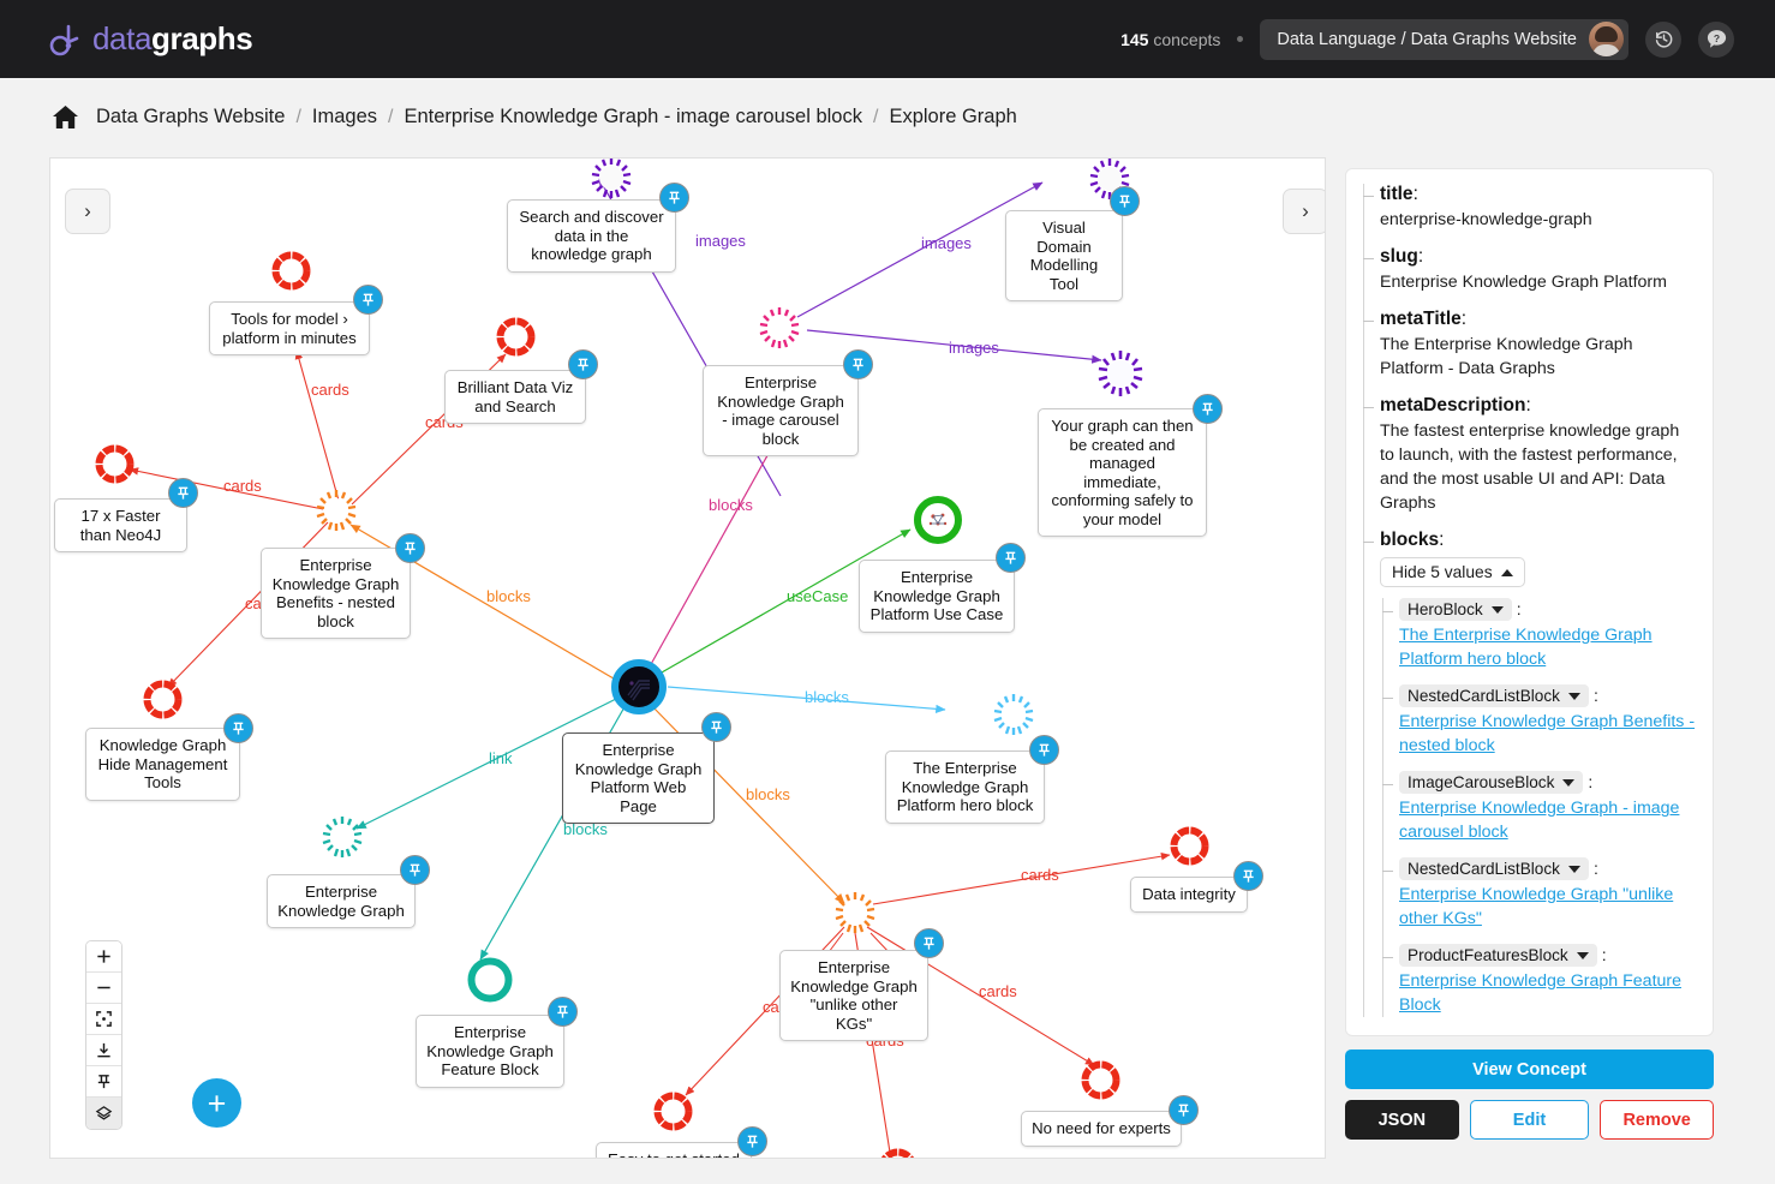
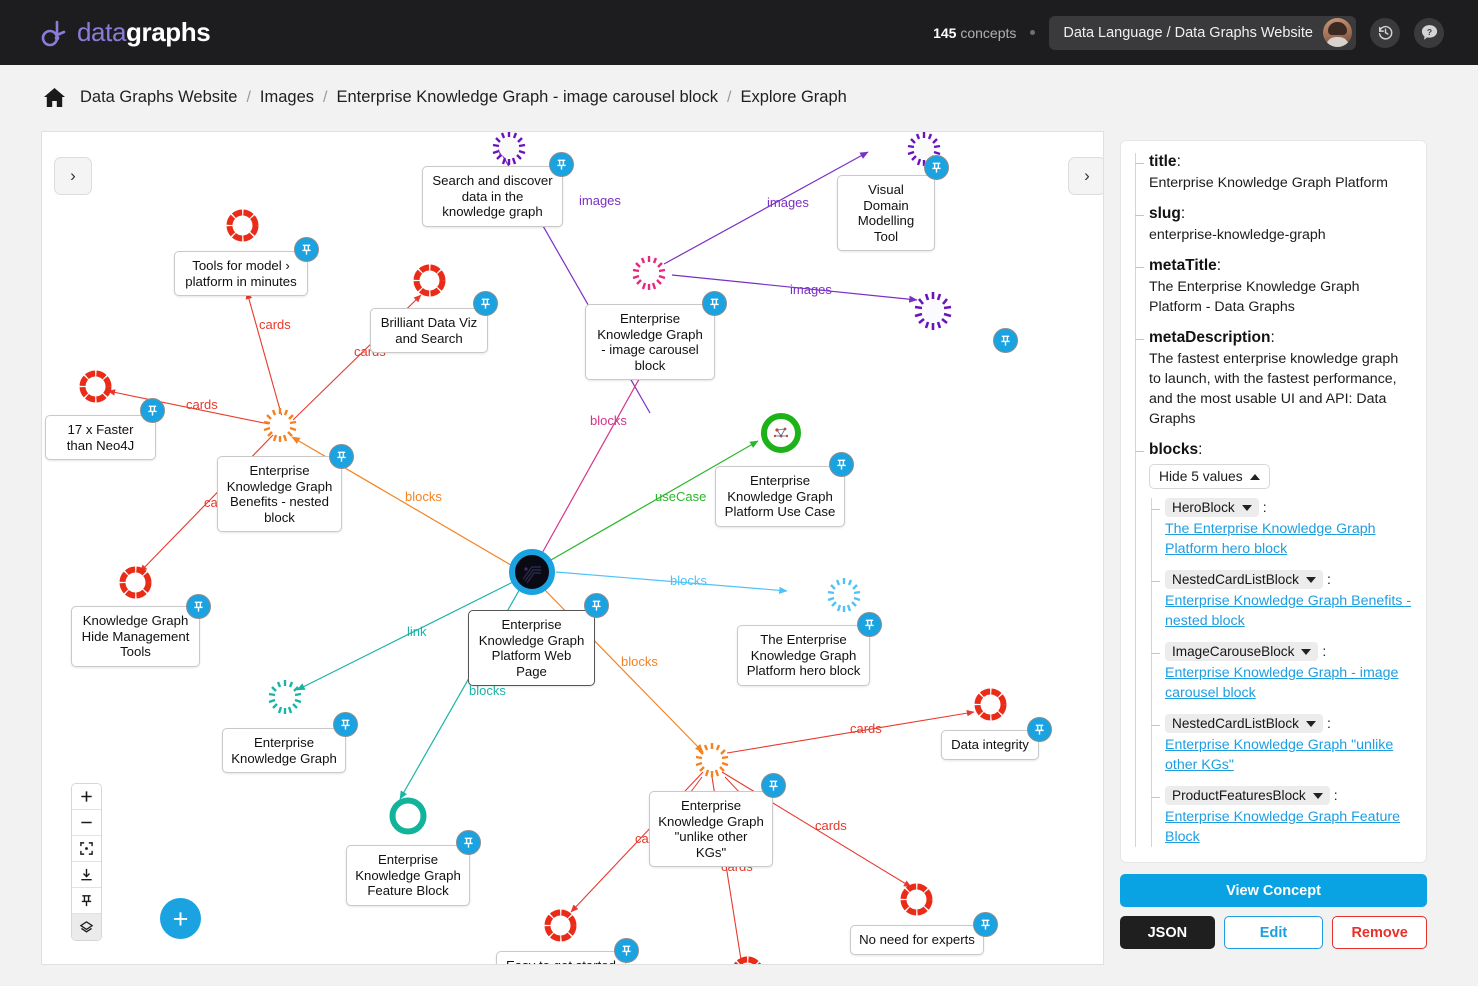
  datagraphs
  145 concepts
  Data Language / Data Graphs Website
  ?
  Data Graphs Website
  /
  Images
  /
  Enterprise Knowledge Graph - image carousel block
  /
  Explore Graph
  images
  images
  images
  cards
  cards
  blocks
  blocks
  useCase
  blocks
  link
  blocks
  blocks
  cards
  cards
  Search and discover data in the knowledge graph
  Visual Domain Modelling Tool
  Tools for model › platform in minutes
  Brilliant Data Viz and Search
  Enterprise Knowledge Graph - image carousel block
- Your graph can then be created and managed immediate, conforming safely to your model
  17 x Faster than Neo4J
  Enterprise Knowledge Graph Benefits - nested block
  Enterprise Knowledge Graph Platform Use Case
  Knowledge Graph Hide Management Tools
  Enterprise Knowledge Graph Platform Web Page
  The Enterprise Knowledge Graph Platform hero block
  Data integrity
  Enterprise Knowledge Graph
  Enterprise Knowledge Graph "unlike other KGs"
  Enterprise Knowledge Graph Feature Block
  No need for experts
  ›
  ›
  +
  title:
- enterprise-knowledge-graph
+ Enterprise Knowledge Graph Platform
  slug:
- Enterprise Knowledge Graph Platform
+ enterprise-knowledge-graph
  metaTitle:
  The Enterprise Knowledge Graph Platform - Data Graphs
  metaDescription:
  The fastest enterprise knowledge graph to launch, with the fastest performance, and the most usable UI and API: Data Graphs
  blocks:
  Hide 5 values
  HeroBlock
  :
  The Enterprise Knowledge Graph Platform hero block
  NestedCardListBlock
  :
  Enterprise Knowledge Graph Benefits - nested block
  ImageCarouseBlock
  :
  Enterprise Knowledge Graph - image carousel block
  NestedCardListBlock
  :
  Enterprise Knowledge Graph "unlike other KGs"
  ProductFeaturesBlock
  :
  Enterprise Knowledge Graph Feature Block
  View Concept
  JSON
  Edit
  Remove
